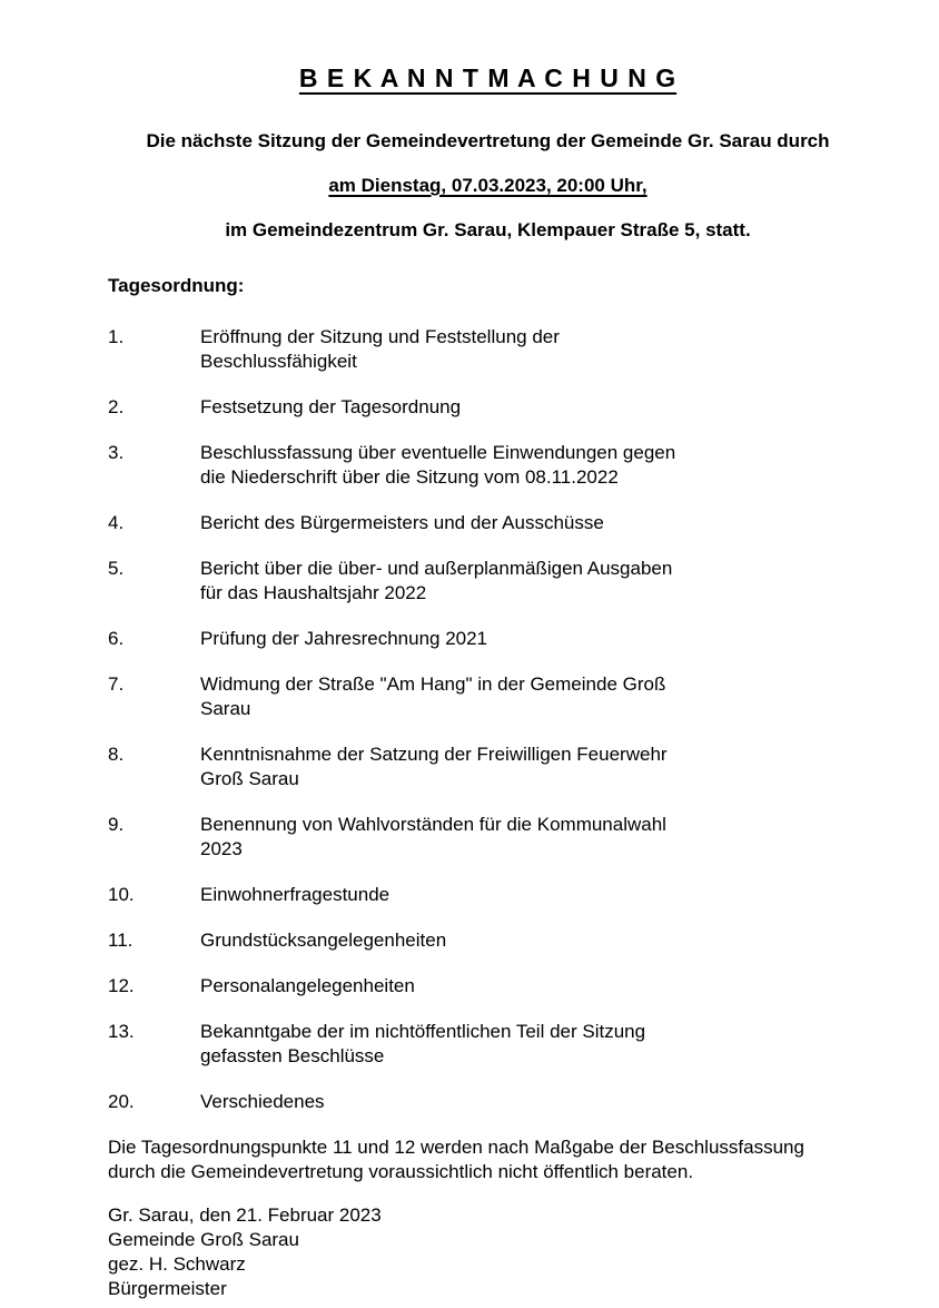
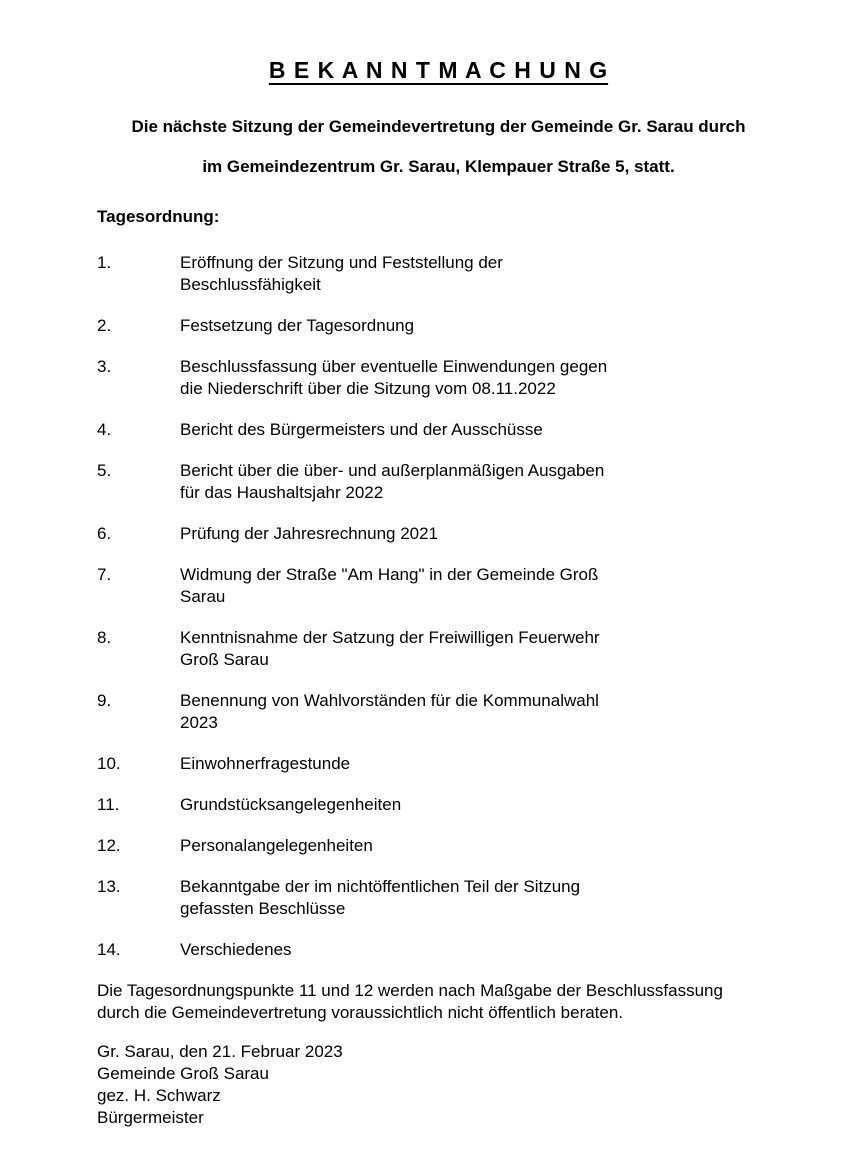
  B E K A N N T M A C H U N G
  Die nächste Sitzung der Gemeindevertretung der Gemeinde Gr. Sarau durch
- am Dienstag, 07.03.2023, 20:00 Uhr,
  im Gemeindezentrum Gr. Sarau, Klempauer Straße 5, statt.
  Tagesordnung:
  1.
  Eröffnung der Sitzung und Feststellung der
  Beschlussfähigkeit
  2.
  Festsetzung der Tagesordnung
  3.
  Beschlussfassung über eventuelle Einwendungen gegen
  die Niederschrift über die Sitzung vom 08.11.2022
  4.
  Bericht des Bürgermeisters und der Ausschüsse
  5.
  Bericht über die über- und außerplanmäßigen Ausgaben
  für das Haushaltsjahr 2022
  6.
  Prüfung der Jahresrechnung 2021
  7.
  Widmung der Straße "Am Hang" in der Gemeinde Groß
  Sarau
  8.
  Kenntnisnahme der Satzung der Freiwilligen Feuerwehr
  Groß Sarau
  9.
  Benennung von Wahlvorständen für die Kommunalwahl
  2023
  10.
  Einwohnerfragestunde
  11.
  Grundstücksangelegenheiten
  12.
  Personalangelegenheiten
  13.
  Bekanntgabe der im nichtöffentlichen Teil der Sitzung
  gefassten Beschlüsse
- 20.
+ 14.
  Verschiedenes
  Die Tagesordnungspunkte 11 und 12 werden nach Maßgabe der Beschlussfassung
  durch die Gemeindevertretung voraussichtlich nicht öffentlich beraten.
  Gr. Sarau, den 21. Februar 2023
  Gemeinde Groß Sarau
  gez. H. Schwarz
  Bürgermeister
